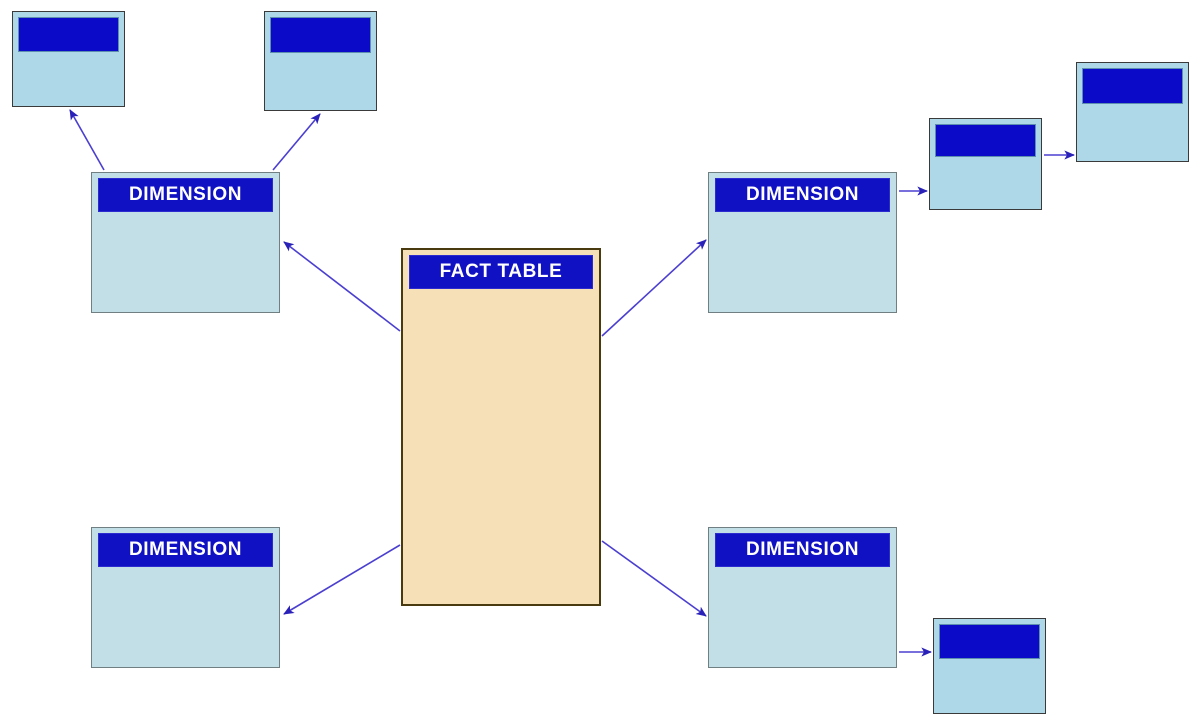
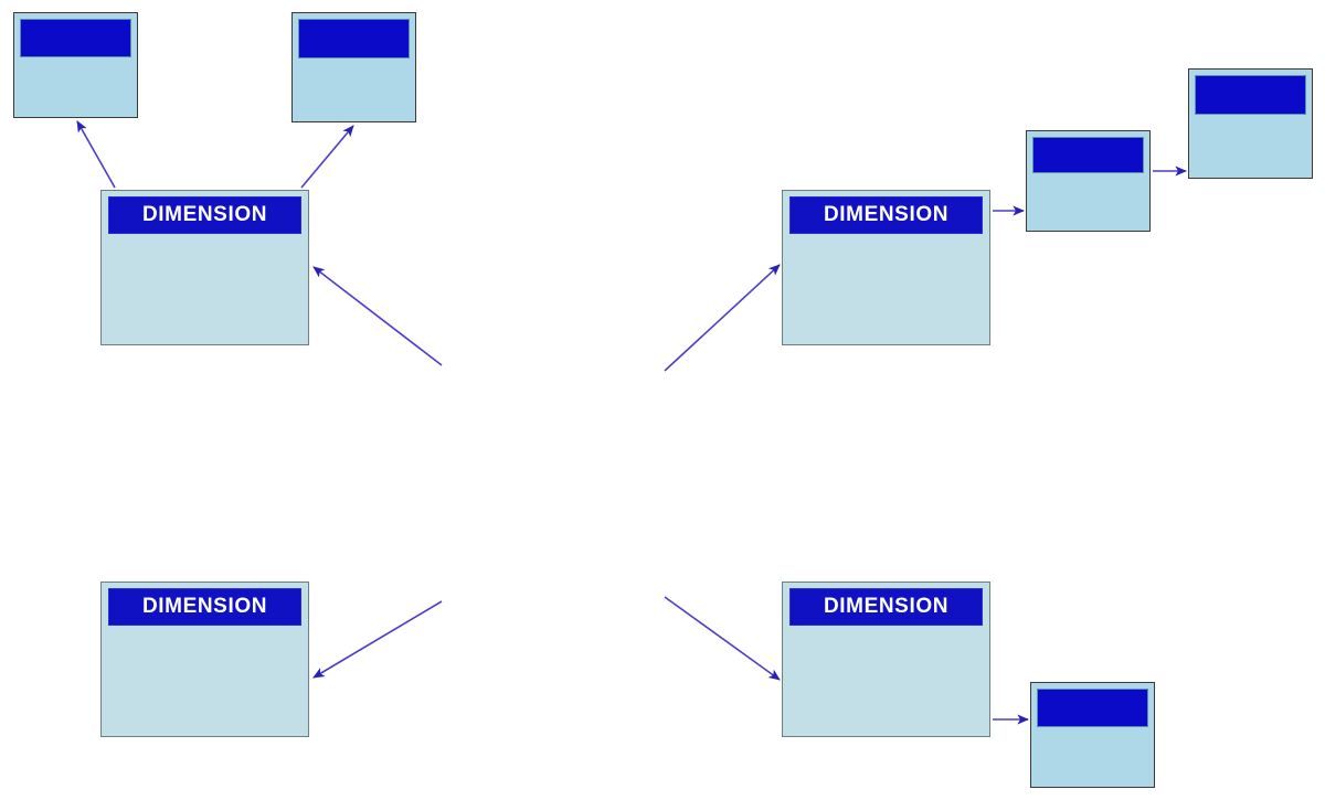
  DIMENSION
  DIMENSION
- FACT TABLE
  DIMENSION
  DIMENSION
